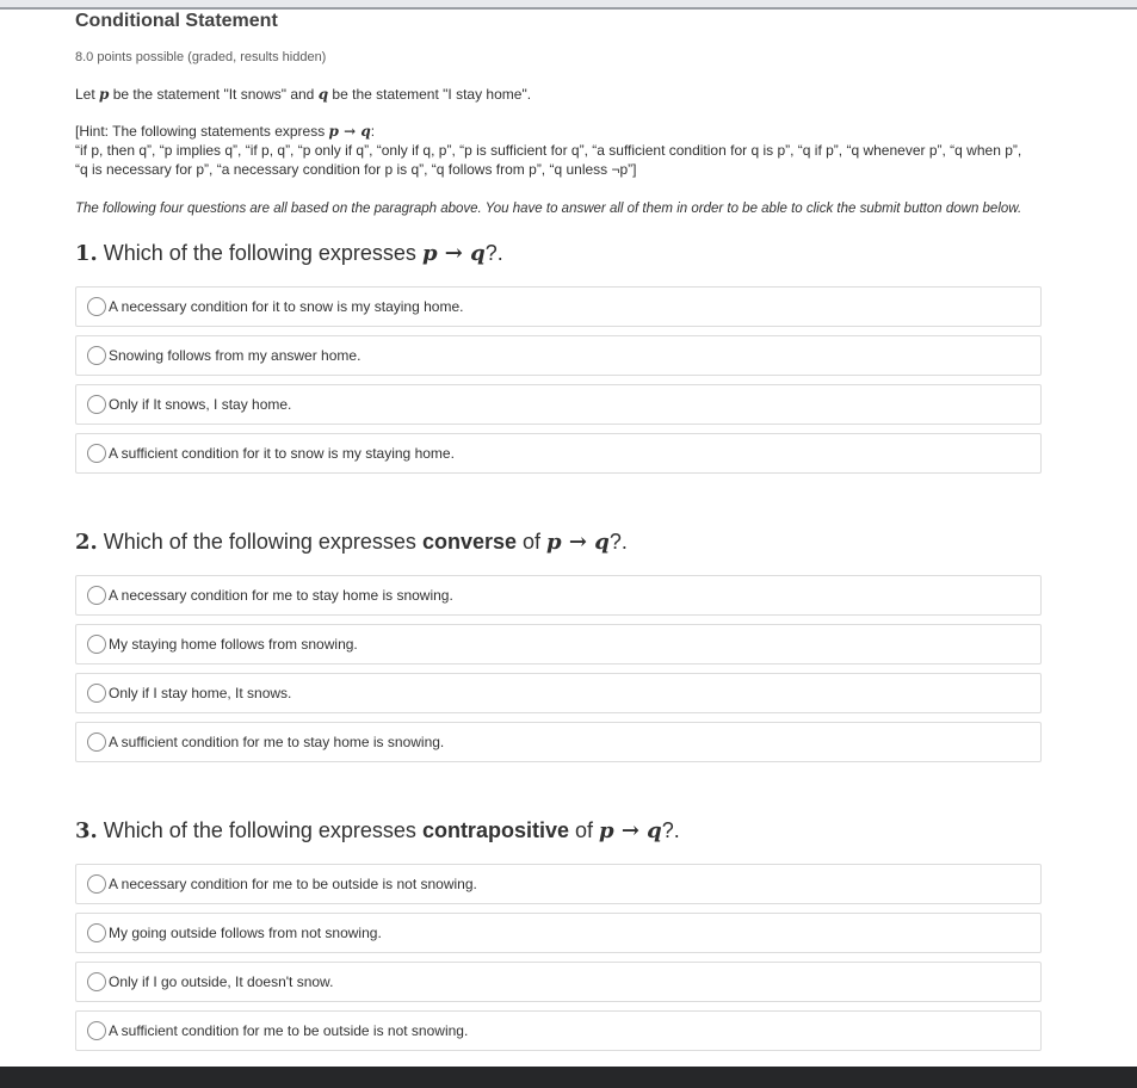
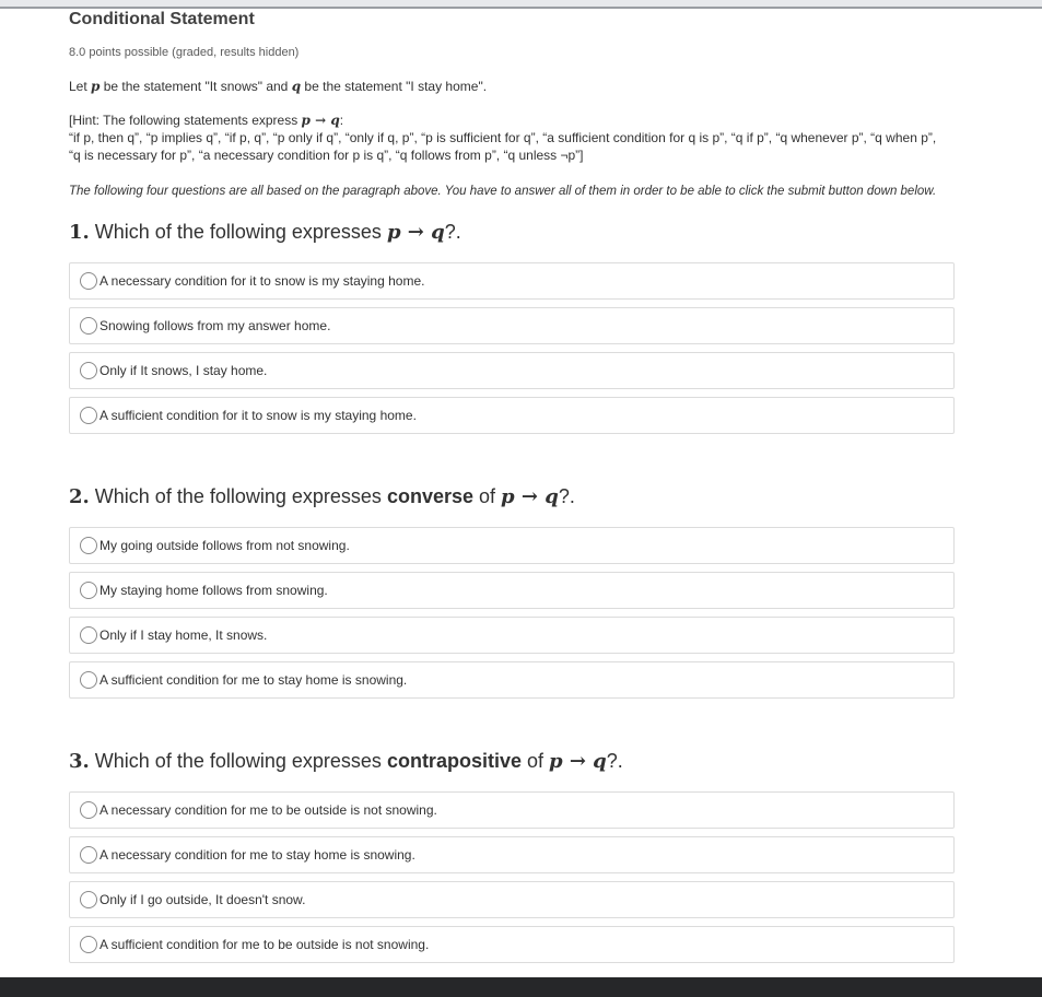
  Conditional Statement
  8.0 points possible (graded, results hidden)
  Let p be the statement "It snows" and q be the statement "I stay home".
  [Hint: The following statements express p → q:
  “if p, then q”, “p implies q”, “if p, q”, “p only if q”, “only if q, p”, “p is sufficient for q”, “a sufficient condition for q is p”, “q if p”, “q whenever p”, “q when p”,
  “q is necessary for p”, “a necessary condition for p is q”, “q follows from p”, “q unless ¬p”]
  The following four questions are all based on the paragraph above. You have to answer all of them in order to be able to click the submit button down below.
  1. Which of the following expresses p → q?.
  A necessary condition for it to snow is my staying home.
  Snowing follows from my answer home.
  Only if It snows, I stay home.
  A sufficient condition for it to snow is my staying home.
  2. Which of the following expresses converse of p → q?.
- A necessary condition for me to stay home is snowing.
+ My going outside follows from not snowing.
  My staying home follows from snowing.
  Only if I stay home, It snows.
  A sufficient condition for me to stay home is snowing.
  3. Which of the following expresses contrapositive of p → q?.
  A necessary condition for me to be outside is not snowing.
- My going outside follows from not snowing.
+ A necessary condition for me to stay home is snowing.
  Only if I go outside, It doesn't snow.
  A sufficient condition for me to be outside is not snowing.
